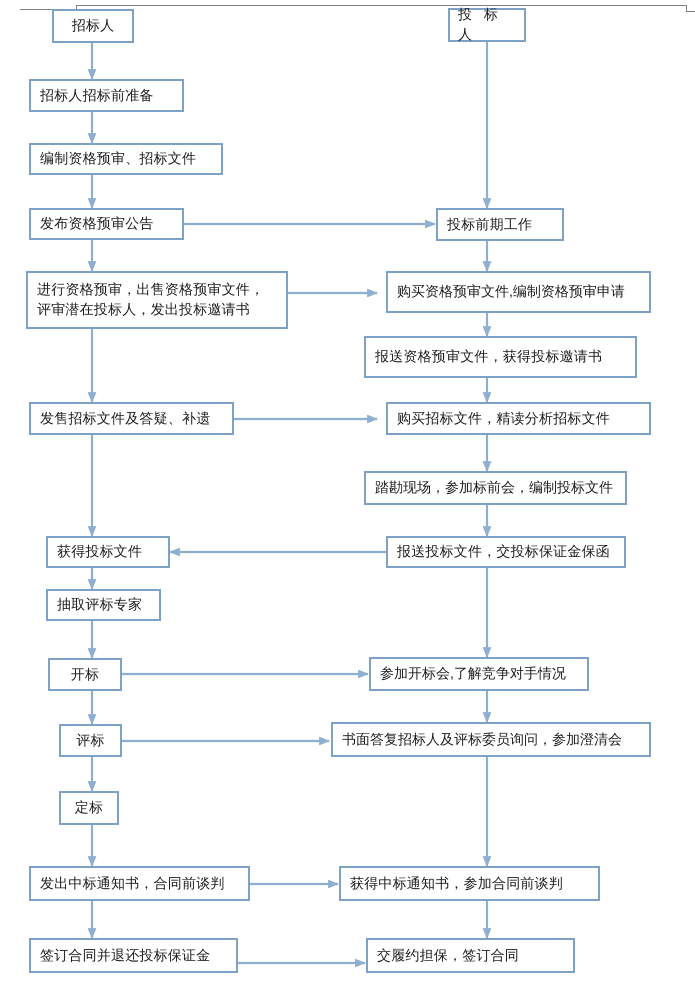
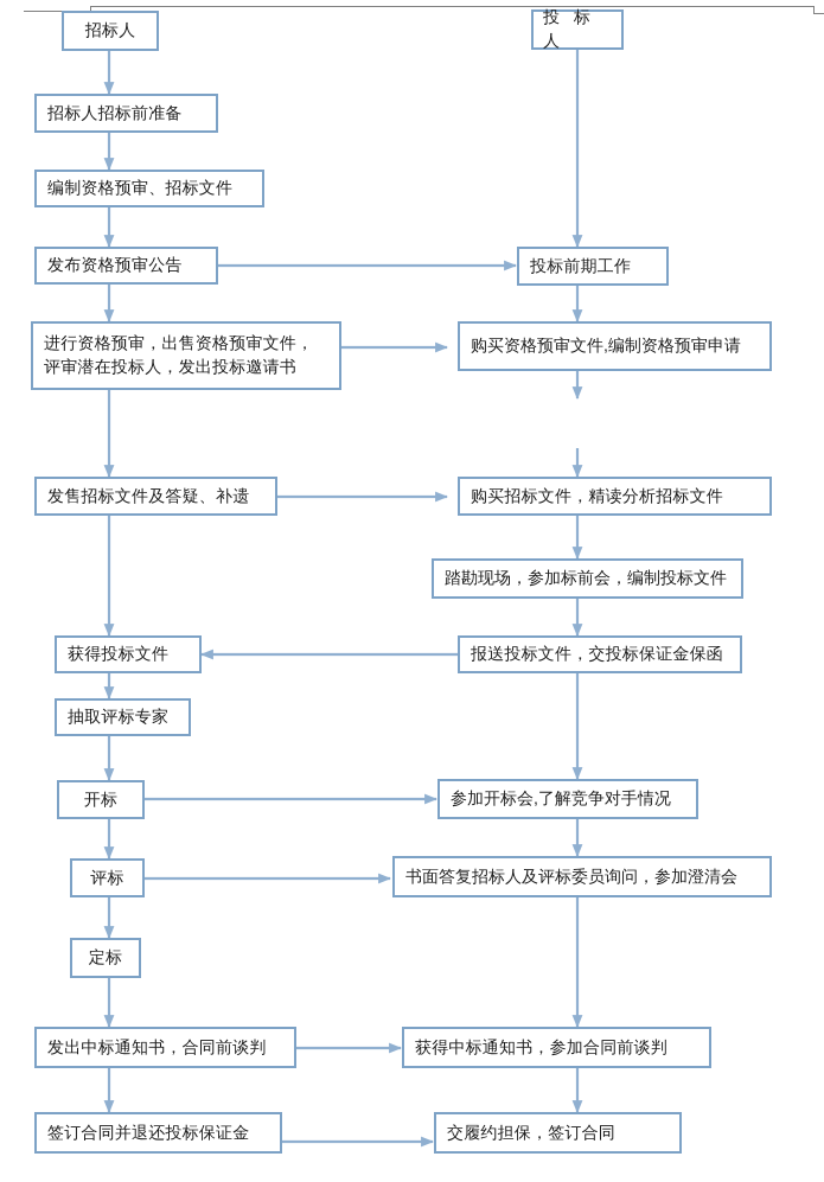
  招标人
  招标人招标前准备
  编制资格预审、招标文件
  发布资格预审公告
  进行资格预审，出售资格预审文件，
  评审潜在投标人，发出投标邀请书
  发售招标文件及答疑、补遗
  获得投标文件
  抽取评标专家
  开标
  评标
  定标
  发出中标通知书，合同前谈判
  签订合同并退还投标保证金
  投 标 人
  投标前期工作
  购买资格预审文件,编制资格预审申请
- 报送资格预审文件，获得投标邀请书
  购买招标文件，精读分析招标文件
  踏勘现场，参加标前会，编制投标文件
  报送投标文件，交投标保证金保函
  参加开标会,了解竞争对手情况
  书面答复招标人及评标委员询问，参加澄清会
  获得中标通知书，参加合同前谈判
  交履约担保，签订合同
